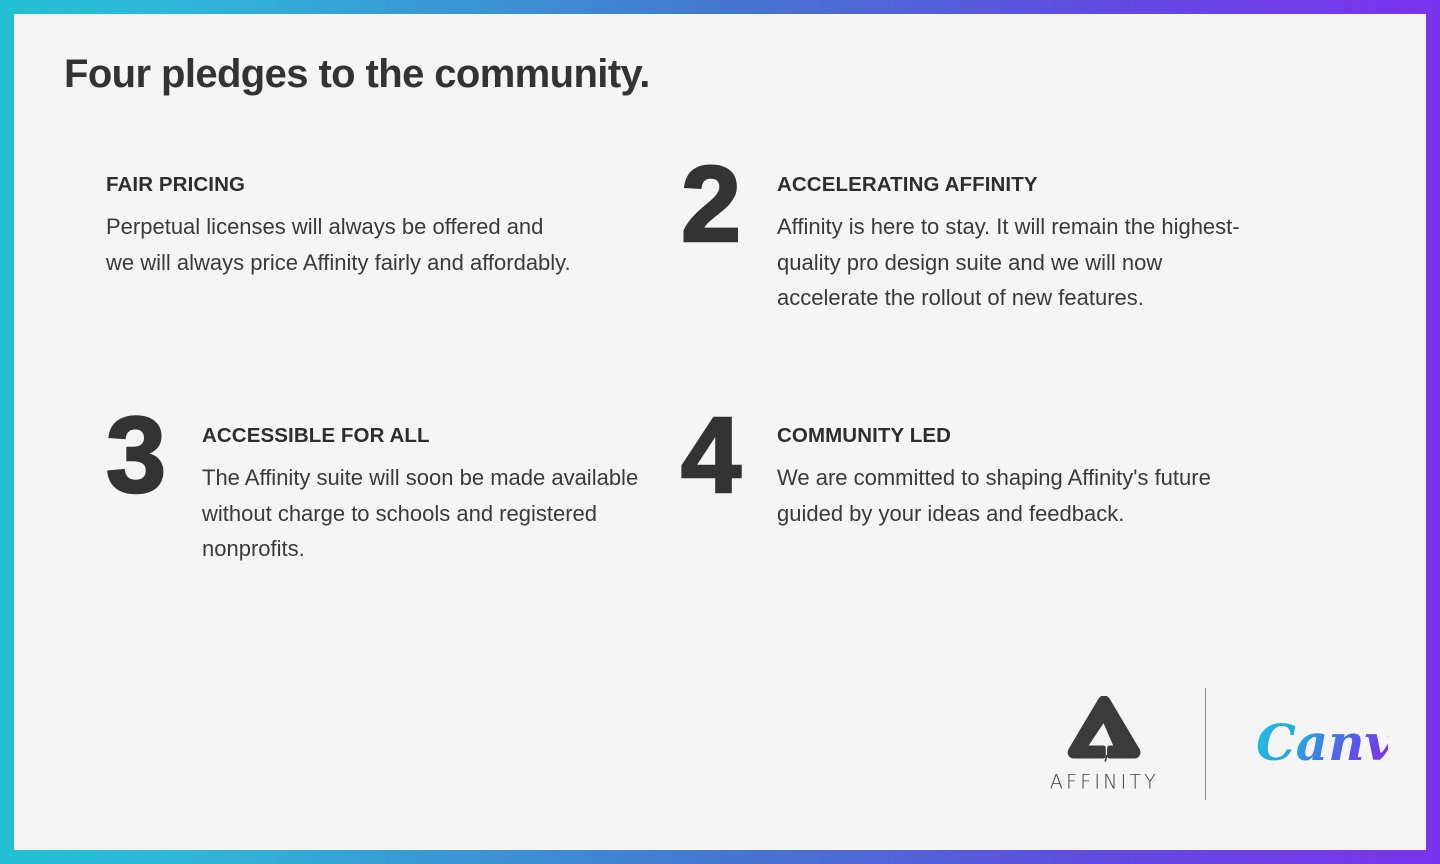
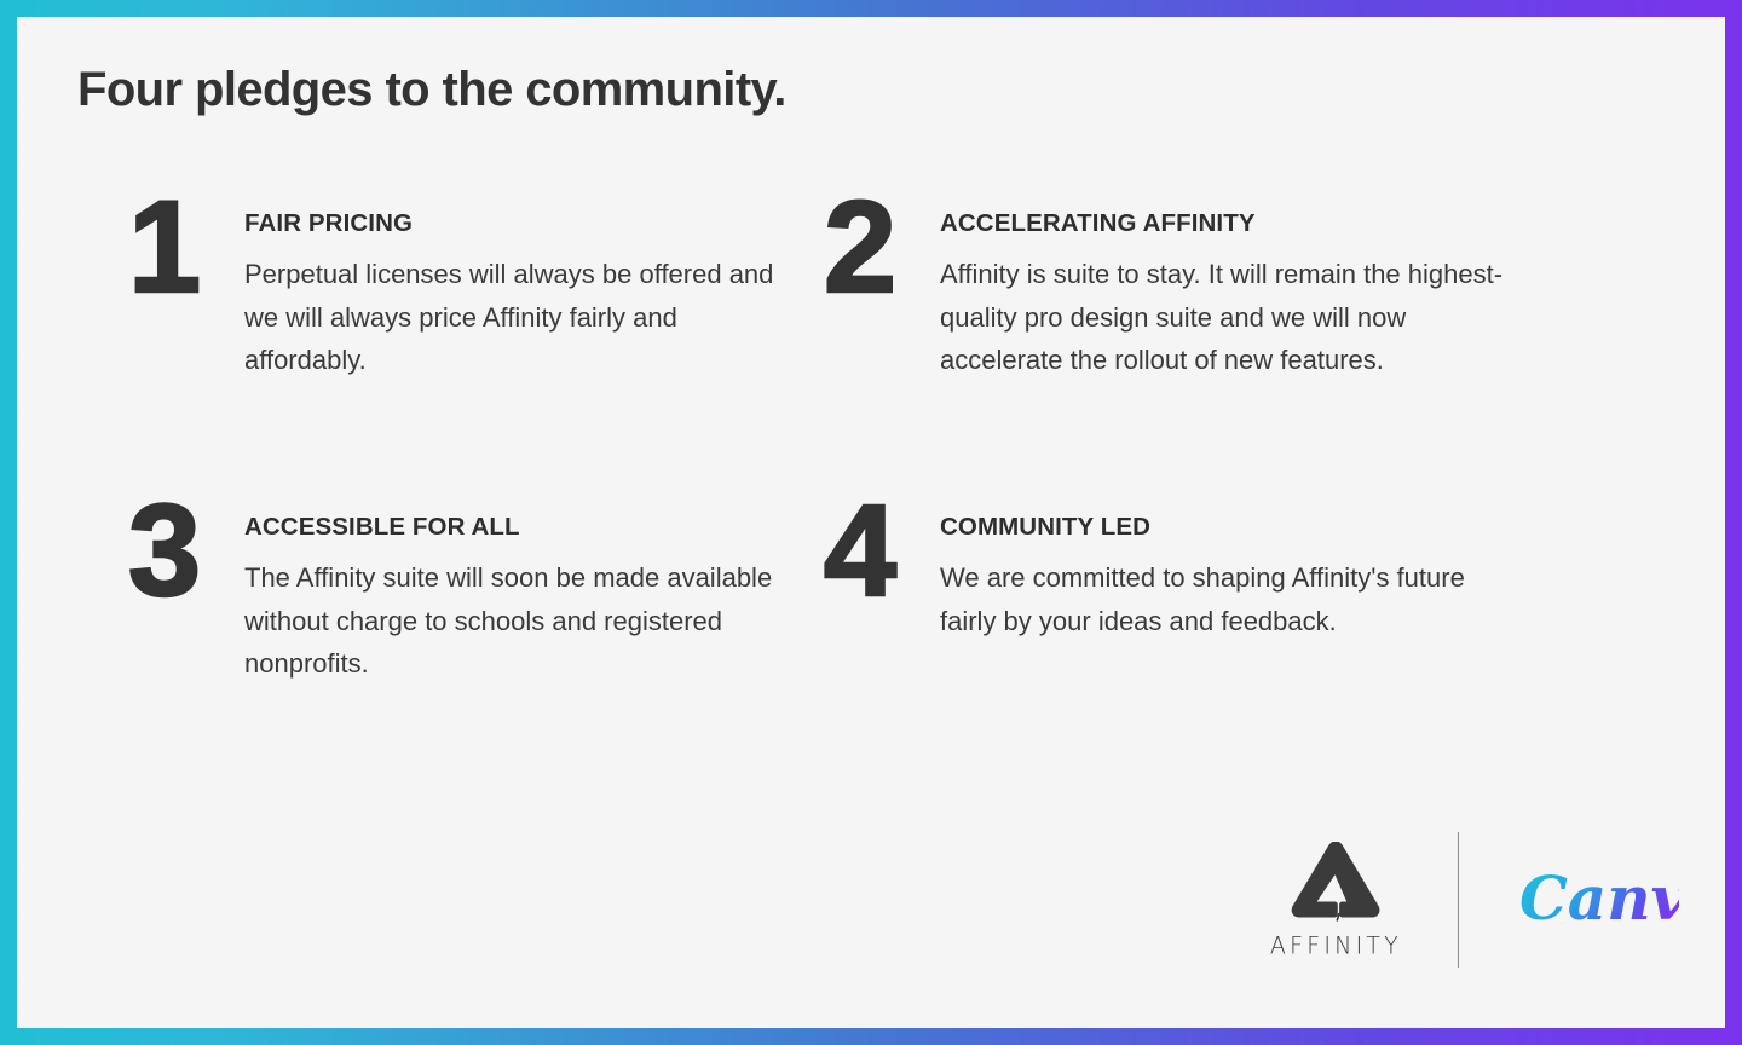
  Four pledges to the community.
+ 1
  FAIR PRICING
  Perpetual licenses will always be offered and we will always price Affinity fairly and affordably.
  2
  ACCELERATING AFFINITY
- Affinity is here to stay. It will remain the highest-quality pro design suite and we will now accelerate the rollout of new features.
+ Affinity is suite to stay. It will remain the highest-quality pro design suite and we will now accelerate the rollout of new features.
  3
  ACCESSIBLE FOR ALL
  The Affinity suite will soon be made available without charge to schools and registered nonprofits.
  4
  COMMUNITY LED
- We are committed to shaping Affinity's future guided by your ideas and feedback.
+ We are committed to shaping Affinity's future fairly by your ideas and feedback.
  AFFINITY
  Canv
